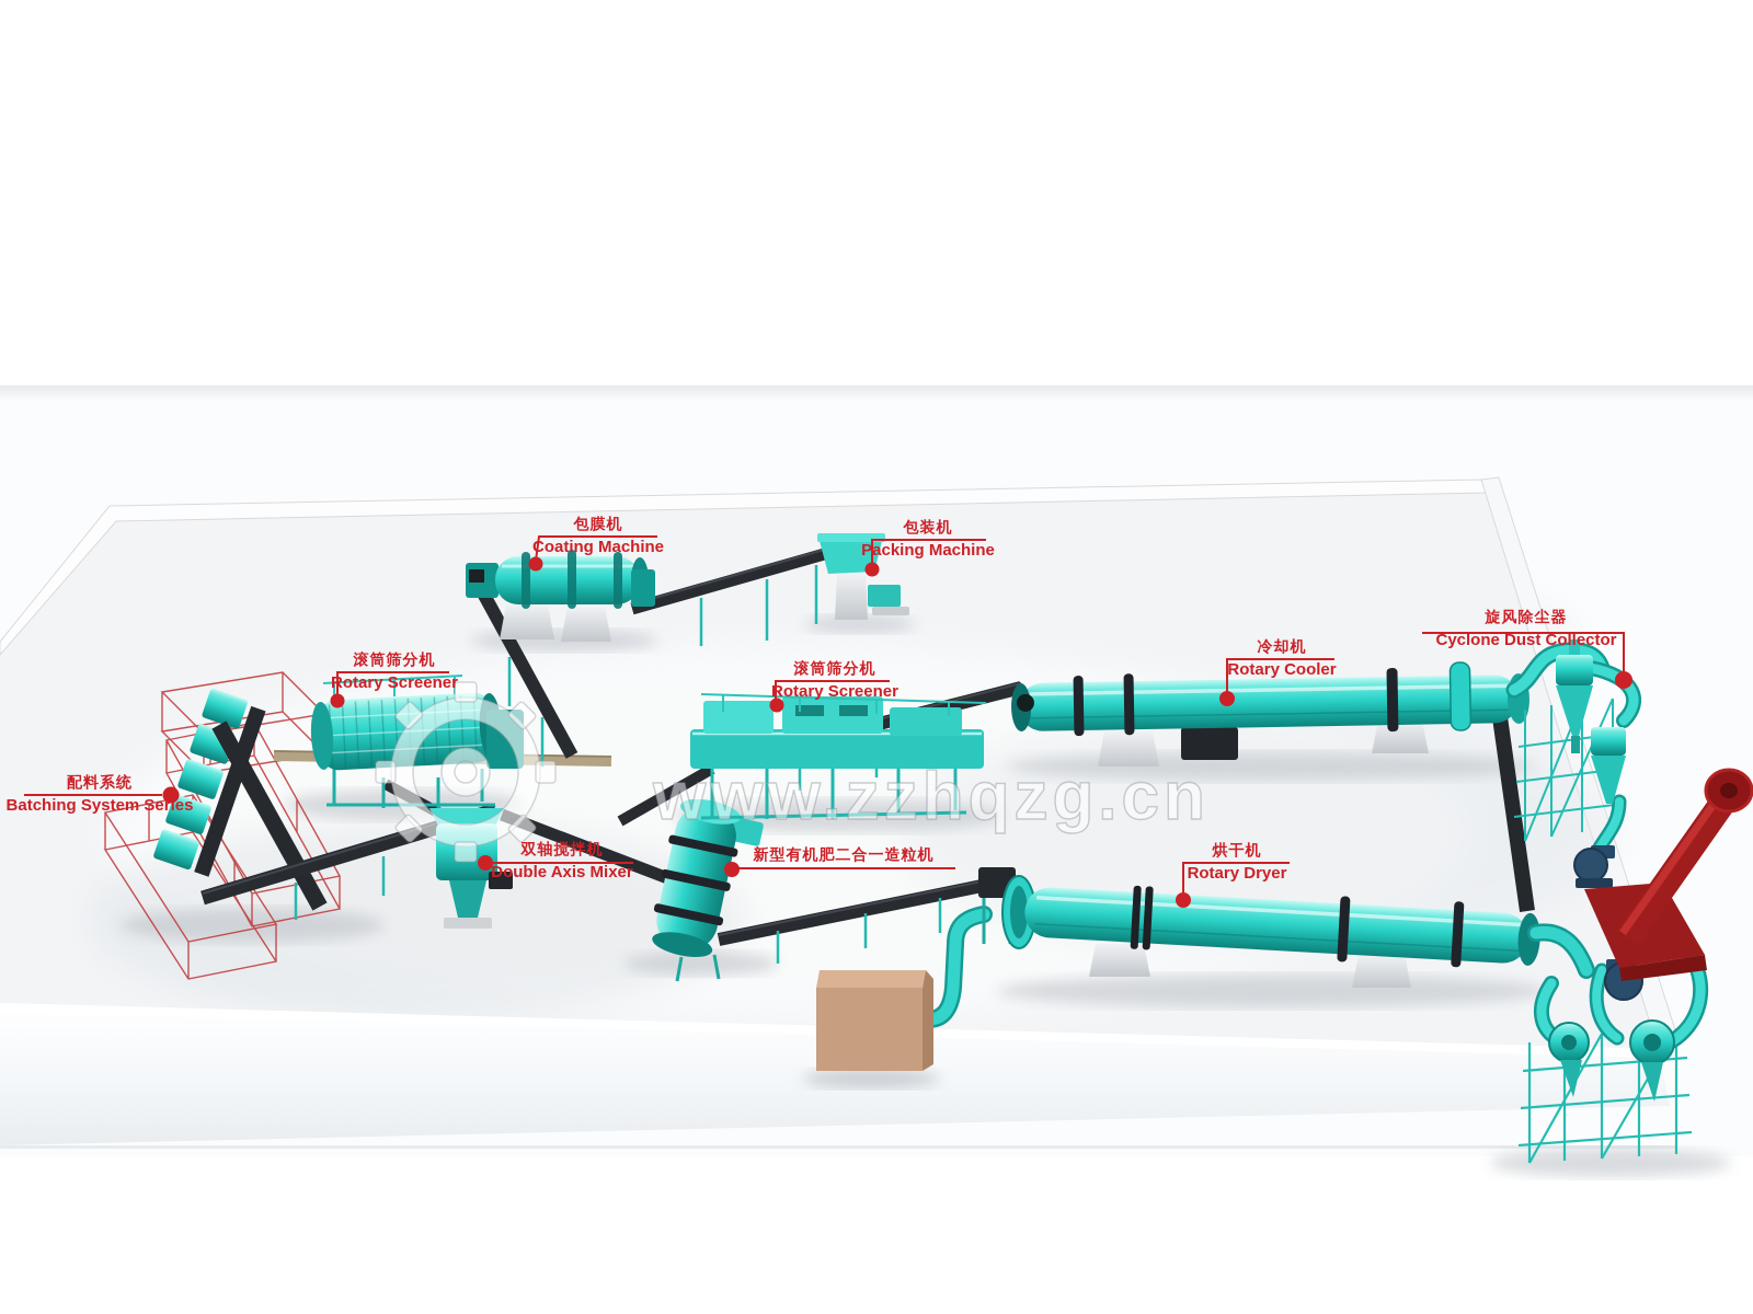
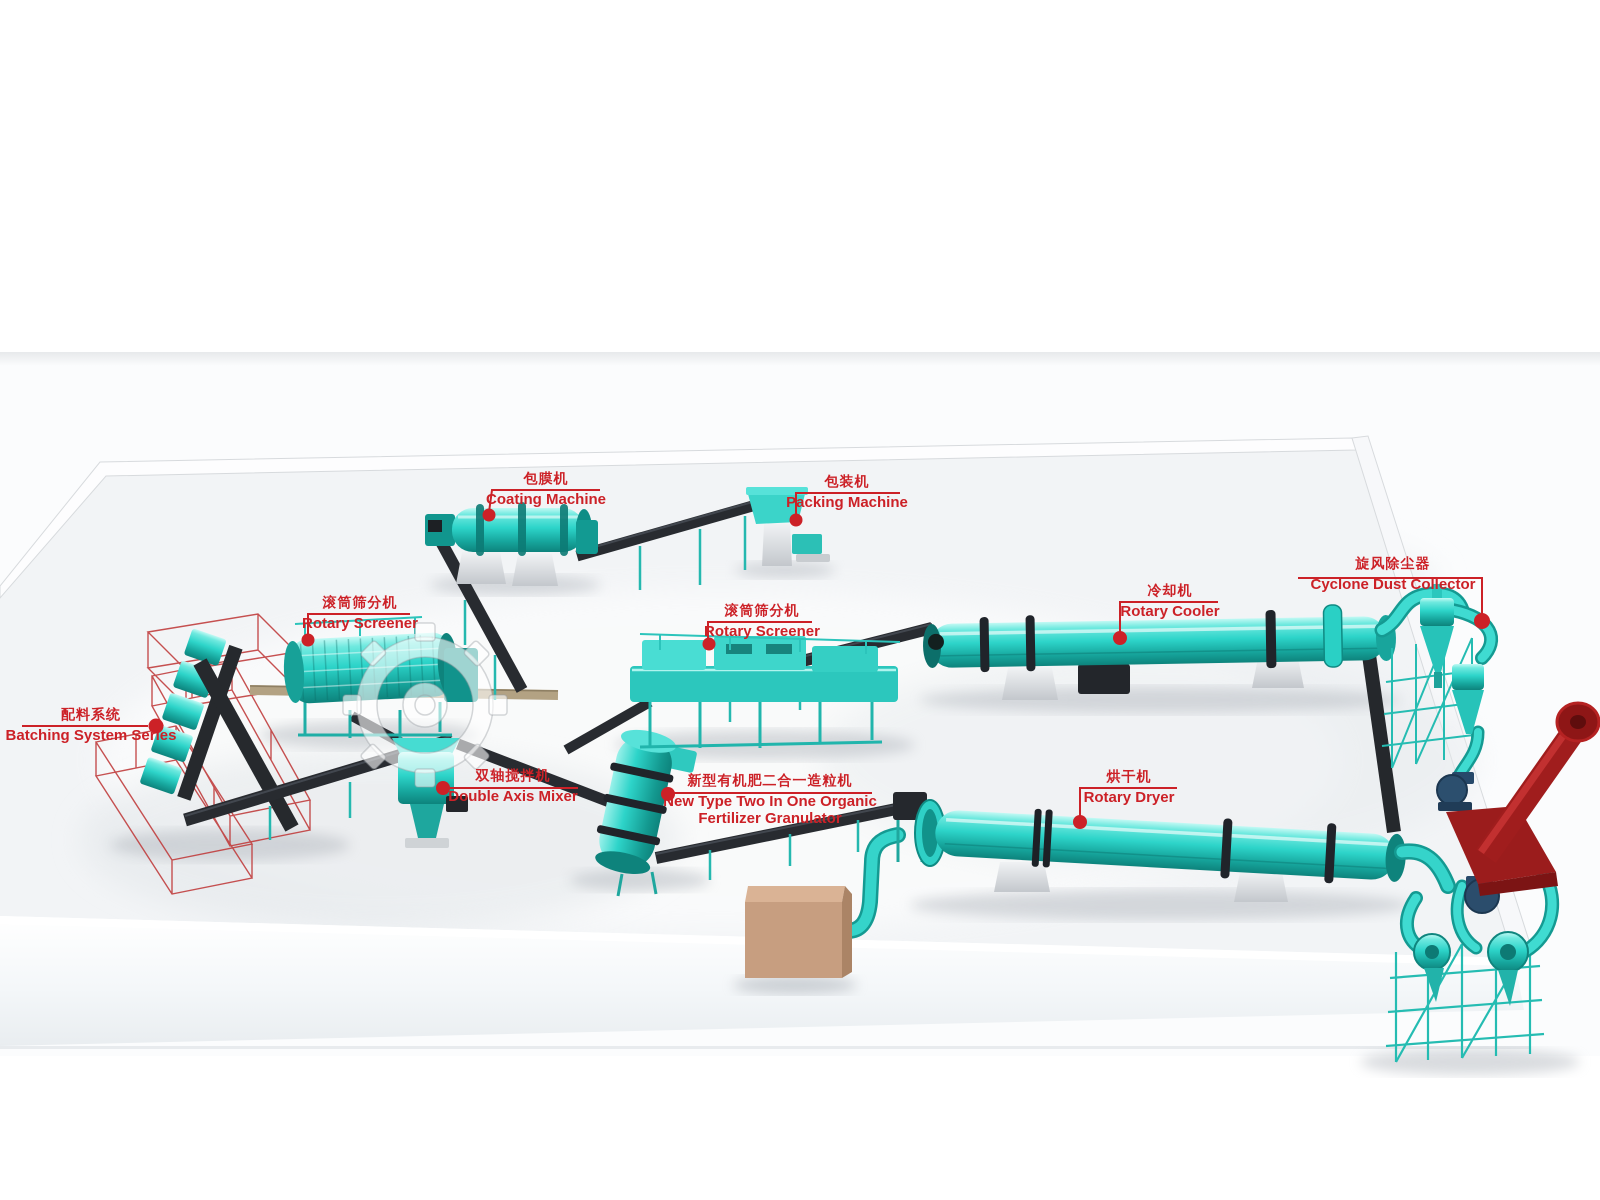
- www.zzhqzg.cn
  包膜机
  Coating Machine
  包装机
  Packing Machine
  滚筒筛分机
  Rotary Screener
  滚筒筛分机
  Rotary Screener
  配料系统
  Batching System Series
  双轴搅拌机
  Double Axis Mixer
  新型有机肥二合一造粒机
+ New Type Two In One Organic Fertilizer Granulator
  冷却机
  Rotary Cooler
  烘干机
  Rotary Dryer
  旋风除尘器
  Cyclone Dust Collector
